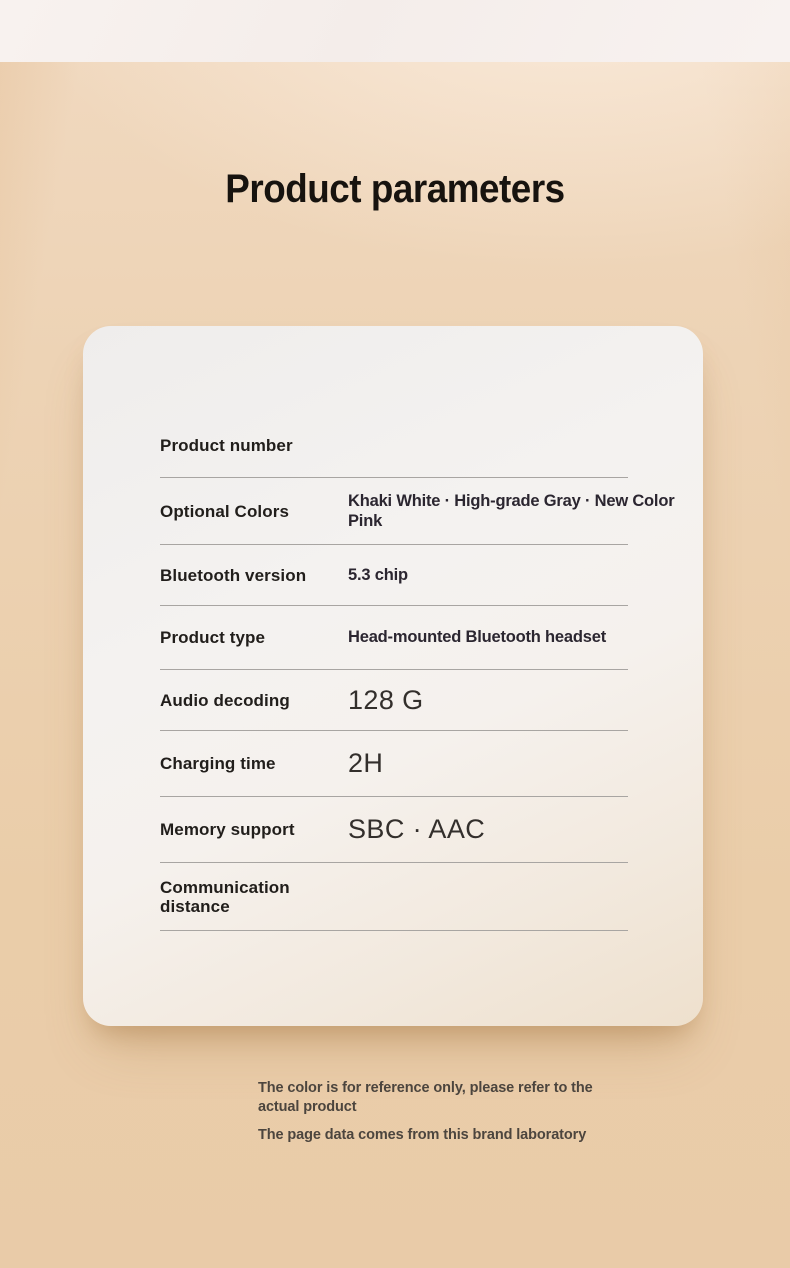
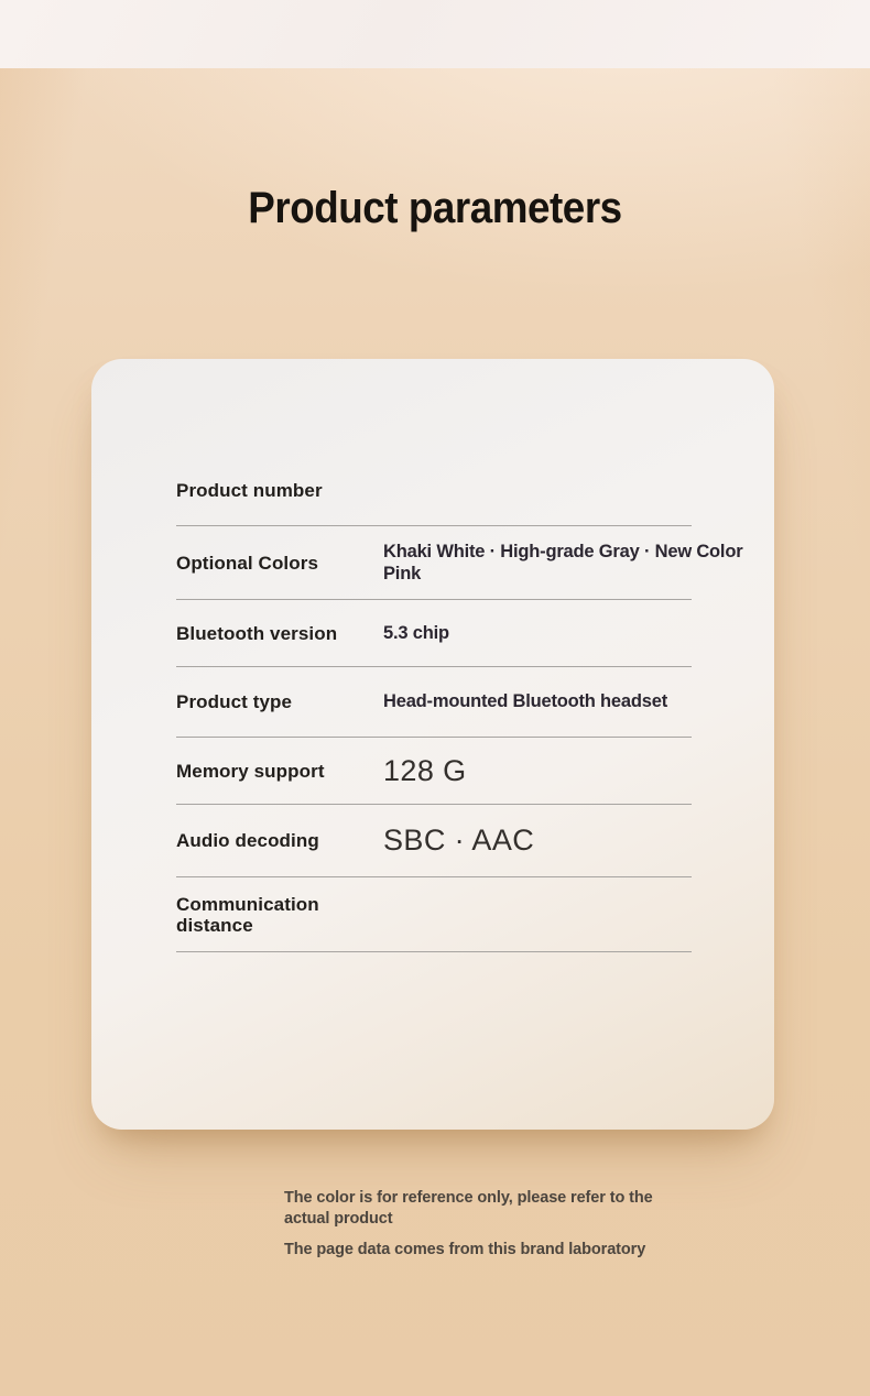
  Product parameters
  Product number
  Optional Colors
  Khaki White · High-grade Gray · New Color Pink
  Bluetooth version
  5.3 chip
  Product type
  Head-mounted Bluetooth headset
- Audio decoding
+ Memory support
  128 G
- Charging time
- 2H
- Memory support
+ Audio decoding
  SBC · AAC
  Communication distance
  The color is for reference only, please refer to the
  actual product
  The page data comes from this brand laboratory
